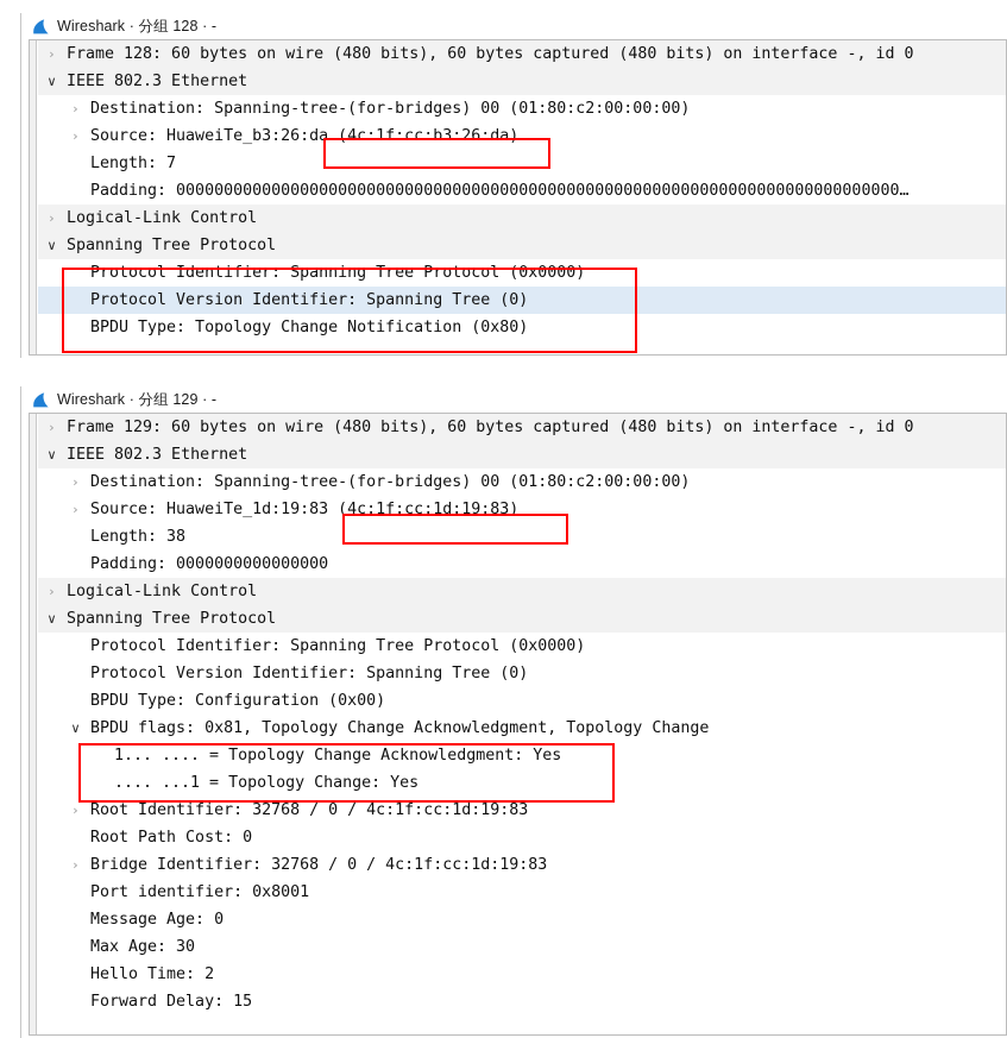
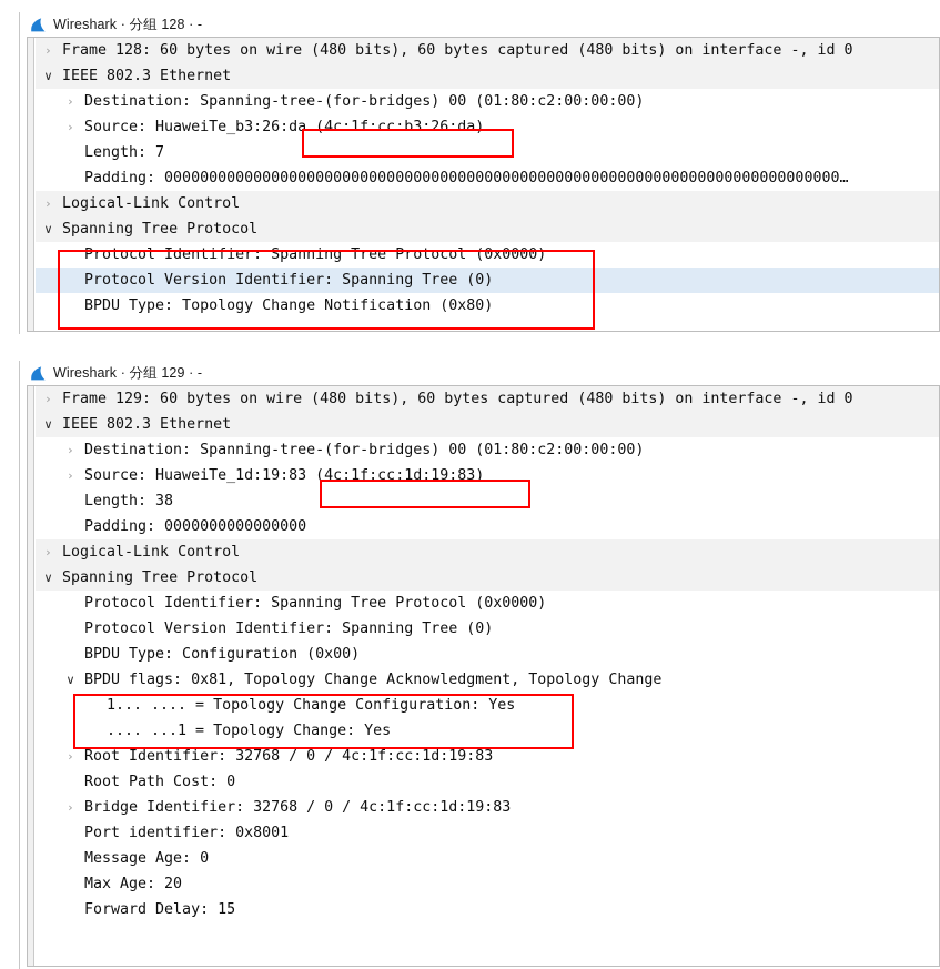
  Wireshark · 分组 128 · -
  › Frame 128: 60 bytes on wire (480 bits), 60 bytes captured (480 bits) on interface -, id 0
  ∨ IEEE 802.3 Ethernet
  › Destination: Spanning-tree-(for-bridges) 00 (01:80:c2:00:00:00)
  › Source: HuaweiTe_b3:26:da (4c:1f:cc:b3:26:da)
  Length: 7
  Padding: 0000000000000000000000000000000000000000000000000000000000000000000000000000…
  › Logical-Link Control
  ∨ Spanning Tree Protocol
  Protocol Identifier: Spanning Tree Protocol (0x0000)
  Protocol Version Identifier: Spanning Tree (0)
  BPDU Type: Topology Change Notification (0x80)
  Wireshark · 分组 129 · -
  › Frame 129: 60 bytes on wire (480 bits), 60 bytes captured (480 bits) on interface -, id 0
  ∨ IEEE 802.3 Ethernet
  › Destination: Spanning-tree-(for-bridges) 00 (01:80:c2:00:00:00)
  › Source: HuaweiTe_1d:19:83 (4c:1f:cc:1d:19:83)
  Length: 38
  Padding: 0000000000000000
  › Logical-Link Control
  ∨ Spanning Tree Protocol
  Protocol Identifier: Spanning Tree Protocol (0x0000)
  Protocol Version Identifier: Spanning Tree (0)
  BPDU Type: Configuration (0x00)
  ∨ BPDU flags: 0x81, Topology Change Acknowledgment, Topology Change
- 1... .... = Topology Change Acknowledgment: Yes
+ 1... .... = Topology Change Configuration: Yes
  .... ...1 = Topology Change: Yes
  › Root Identifier: 32768 / 0 / 4c:1f:cc:1d:19:83
  Root Path Cost: 0
  › Bridge Identifier: 32768 / 0 / 4c:1f:cc:1d:19:83
  Port identifier: 0x8001
  Message Age: 0
- Max Age: 30
+ Max Age: 20
- Hello Time: 2
  Forward Delay: 15
